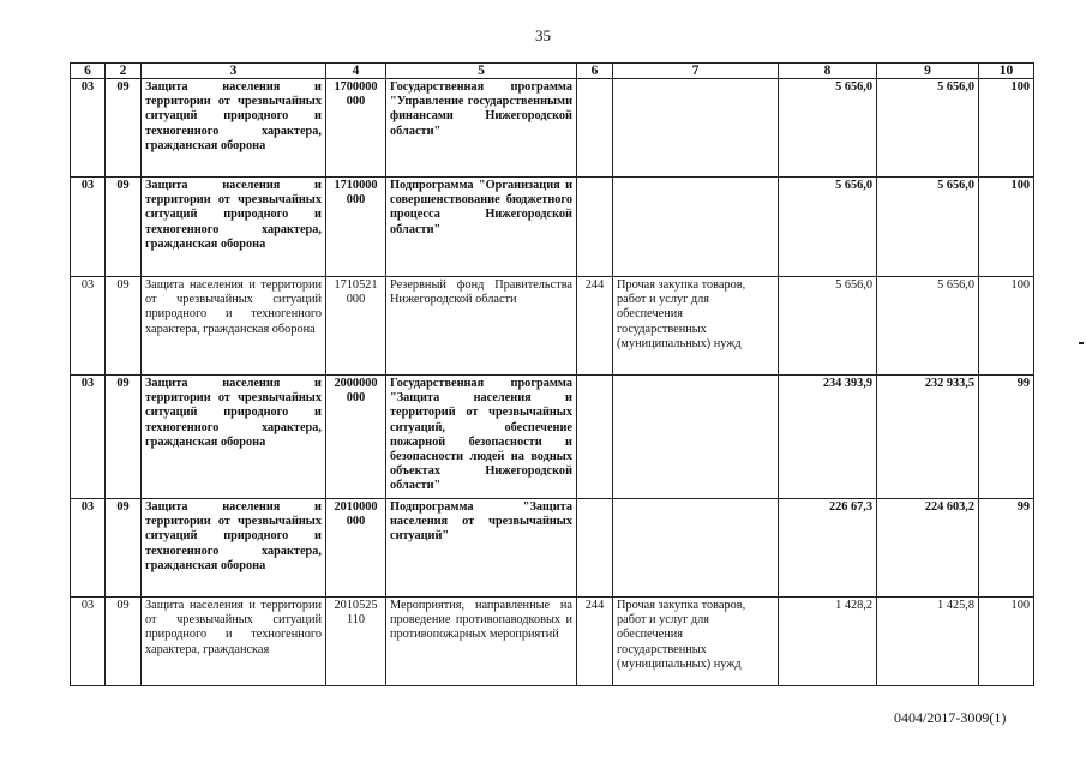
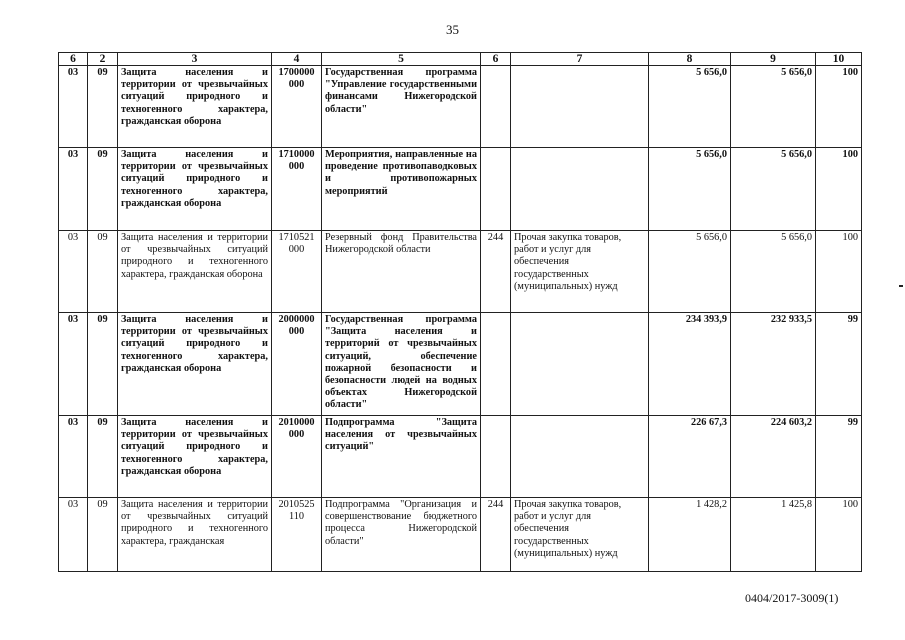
  35
  6	2	3	4	5	6	7	8	9	10
  03	09	Защита населения и территории от чрезвычайных ситуаций природного и техногенного характера, гражданская оборона	1700000 000	Государственная программа "Управление государственными финансами Нижегородской области"			5 656,0	5 656,0	100
- 03	09	Защита населения и территории от чрезвычайных ситуаций природного и техногенного характера, гражданская оборона	1710000 000	Подпрограмма "Организация и совершенствование бюджетного процесса Нижегородской области"			5 656,0	5 656,0	100
+ 03	09	Защита населения и территории от чрезвычайных ситуаций природного и техногенного характера, гражданская оборона	1710000 000	Мероприятия, направленные на проведение противопаводковых и противопожарных мероприятий			5 656,0	5 656,0	100
  03	09	Защита населения и территории от чрезвычайных ситуаций природного и техногенного характера, гражданская оборона	1710521 000	Резервный фонд Правительства Нижегородской области	244	Прочая закупка товаров, работ и услуг для обеспечения государственных (муниципальных) нужд	5 656,0	5 656,0	100
  03	09	Защита населения и территории от чрезвычайных ситуаций природного и техногенного характера, гражданская оборона	2000000 000	Государственная программа "Защита населения и территорий от чрезвычайных ситуаций, обеспечение пожарной безопасности и безопасности людей на водных объектах Нижегородской области"			234 393,9	232 933,5	99
  03	09	Защита населения и территории от чрезвычайных ситуаций природного и техногенного характера, гражданская оборона	2010000 000	Подпрограмма "Защита населения от чрезвычайных ситуаций"			226 67,3	224 603,2	99
- 03	09	Защита населения и территории от чрезвычайных ситуаций природного и техногенного характера, гражданская	2010525 110	Мероприятия, направленные на проведение противопаводковых и противопожарных мероприятий	244	Прочая закупка товаров, работ и услуг для обеспечения государственных (муниципальных) нужд	1 428,2	1 425,8	100
+ 03	09	Защита населения и территории от чрезвычайных ситуаций природного и техногенного характера, гражданская	2010525 110	Подпрограмма "Организация и совершенствование бюджетного процесса Нижегородской области"	244	Прочая закупка товаров, работ и услуг для обеспечения государственных (муниципальных) нужд	1 428,2	1 425,8	100
  0404/2017-3009(1)
